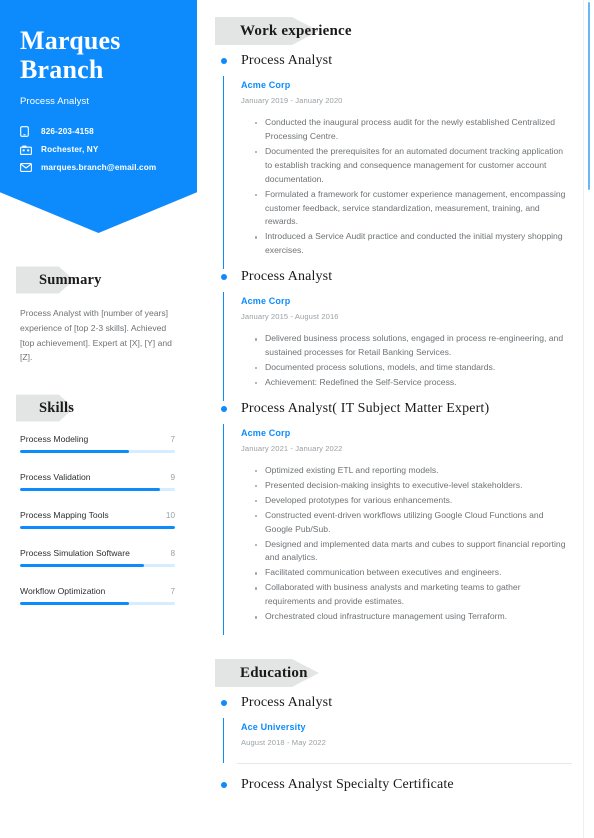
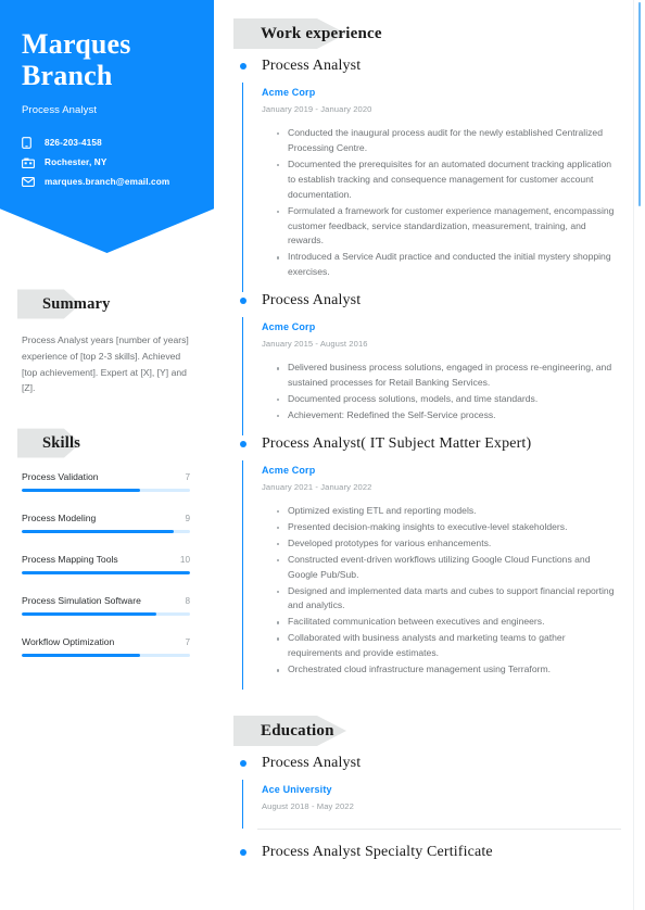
  Marques
  Branch
  Process Analyst
  826-203-4158
  Rochester, NY
  marques.branch@email.com
  Summary
- Process Analyst with [number of years] experience of [top 2-3 skills]. Achieved [top achievement]. Expert at [X], [Y] and [Z].
+ Process Analyst years [number of years] experience of [top 2-3 skills]. Achieved [top achievement]. Expert at [X], [Y] and [Z].
  Skills
- Process Modeling
+ Process Validation
  7
- Process Validation
+ Process Modeling
  9
  Process Mapping Tools
  10
  Process Simulation Software
  8
  Workflow Optimization
  7
  Work experience
  Process Analyst
  Acme Corp
  January 2019 - January 2020
  Conducted the inaugural process audit for the newly established Centralized Processing Centre.
  Documented the prerequisites for an automated document tracking application to establish tracking and consequence management for customer account documentation.
  Formulated a framework for customer experience management, encompassing customer feedback, service standardization, measurement, training, and rewards.
  Introduced a Service Audit practice and conducted the initial mystery shopping exercises.
  Process Analyst
  Acme Corp
  January 2015 - August 2016
  Delivered business process solutions, engaged in process re-engineering, and sustained processes for Retail Banking Services.
  Documented process solutions, models, and time standards.
  Achievement: Redefined the Self-Service process.
  Process Analyst( IT Subject Matter Expert)
  Acme Corp
  January 2021 - January 2022
  Optimized existing ETL and reporting models.
  Presented decision-making insights to executive-level stakeholders.
  Developed prototypes for various enhancements.
  Constructed event-driven workflows utilizing Google Cloud Functions and Google Pub/Sub.
  Designed and implemented data marts and cubes to support financial reporting and analytics.
  Facilitated communication between executives and engineers.
  Collaborated with business analysts and marketing teams to gather requirements and provide estimates.
  Orchestrated cloud infrastructure management using Terraform.
  Education
  Process Analyst
  Ace University
  August 2018 - May 2022
  Process Analyst Specialty Certificate
